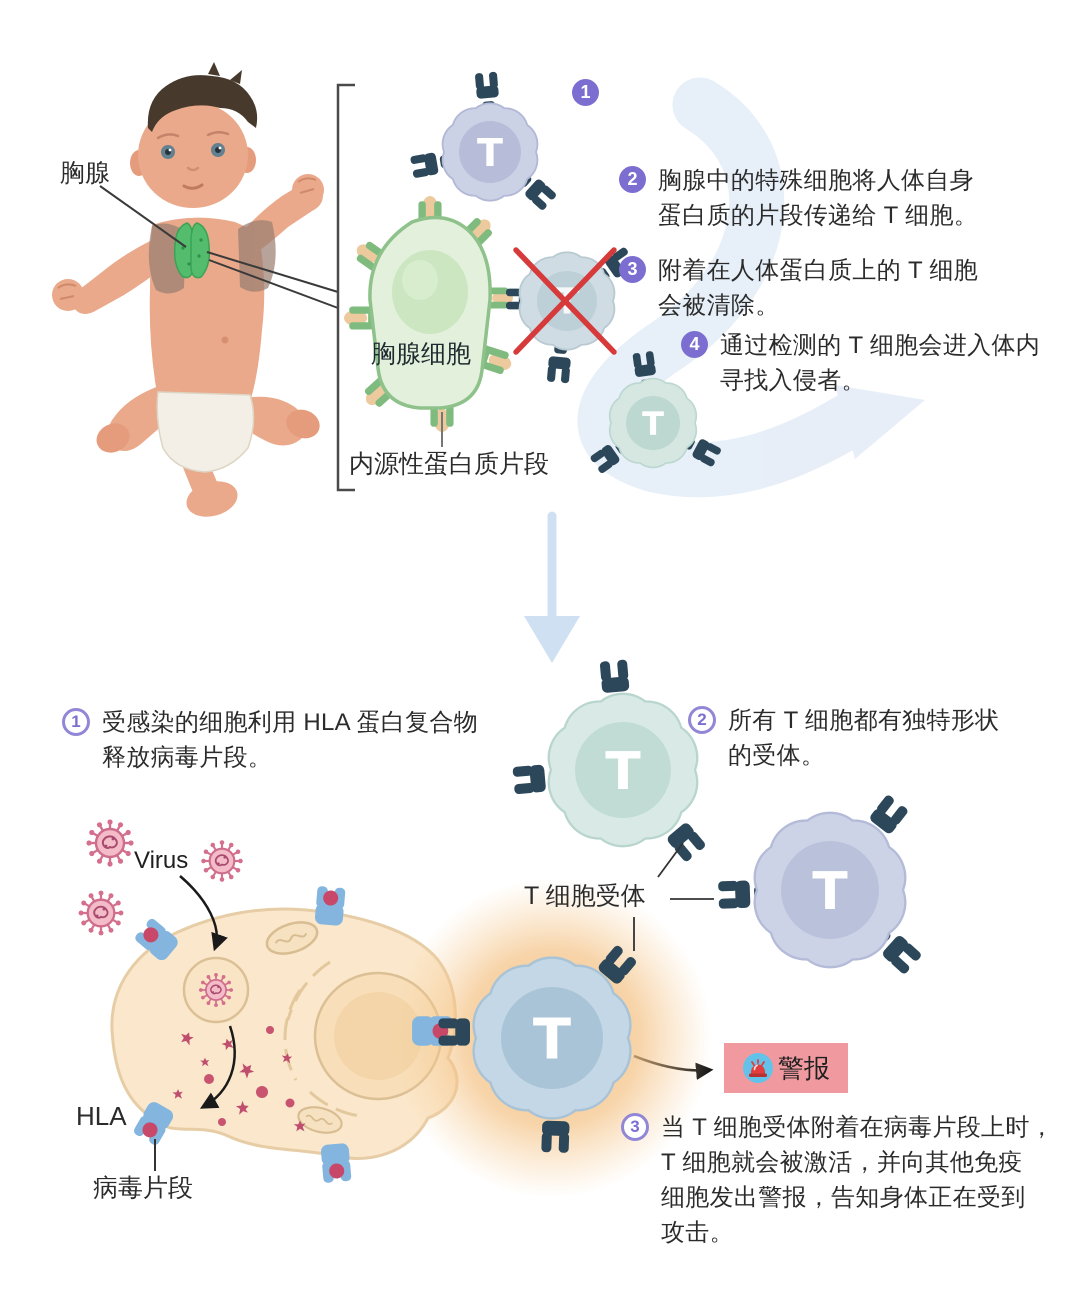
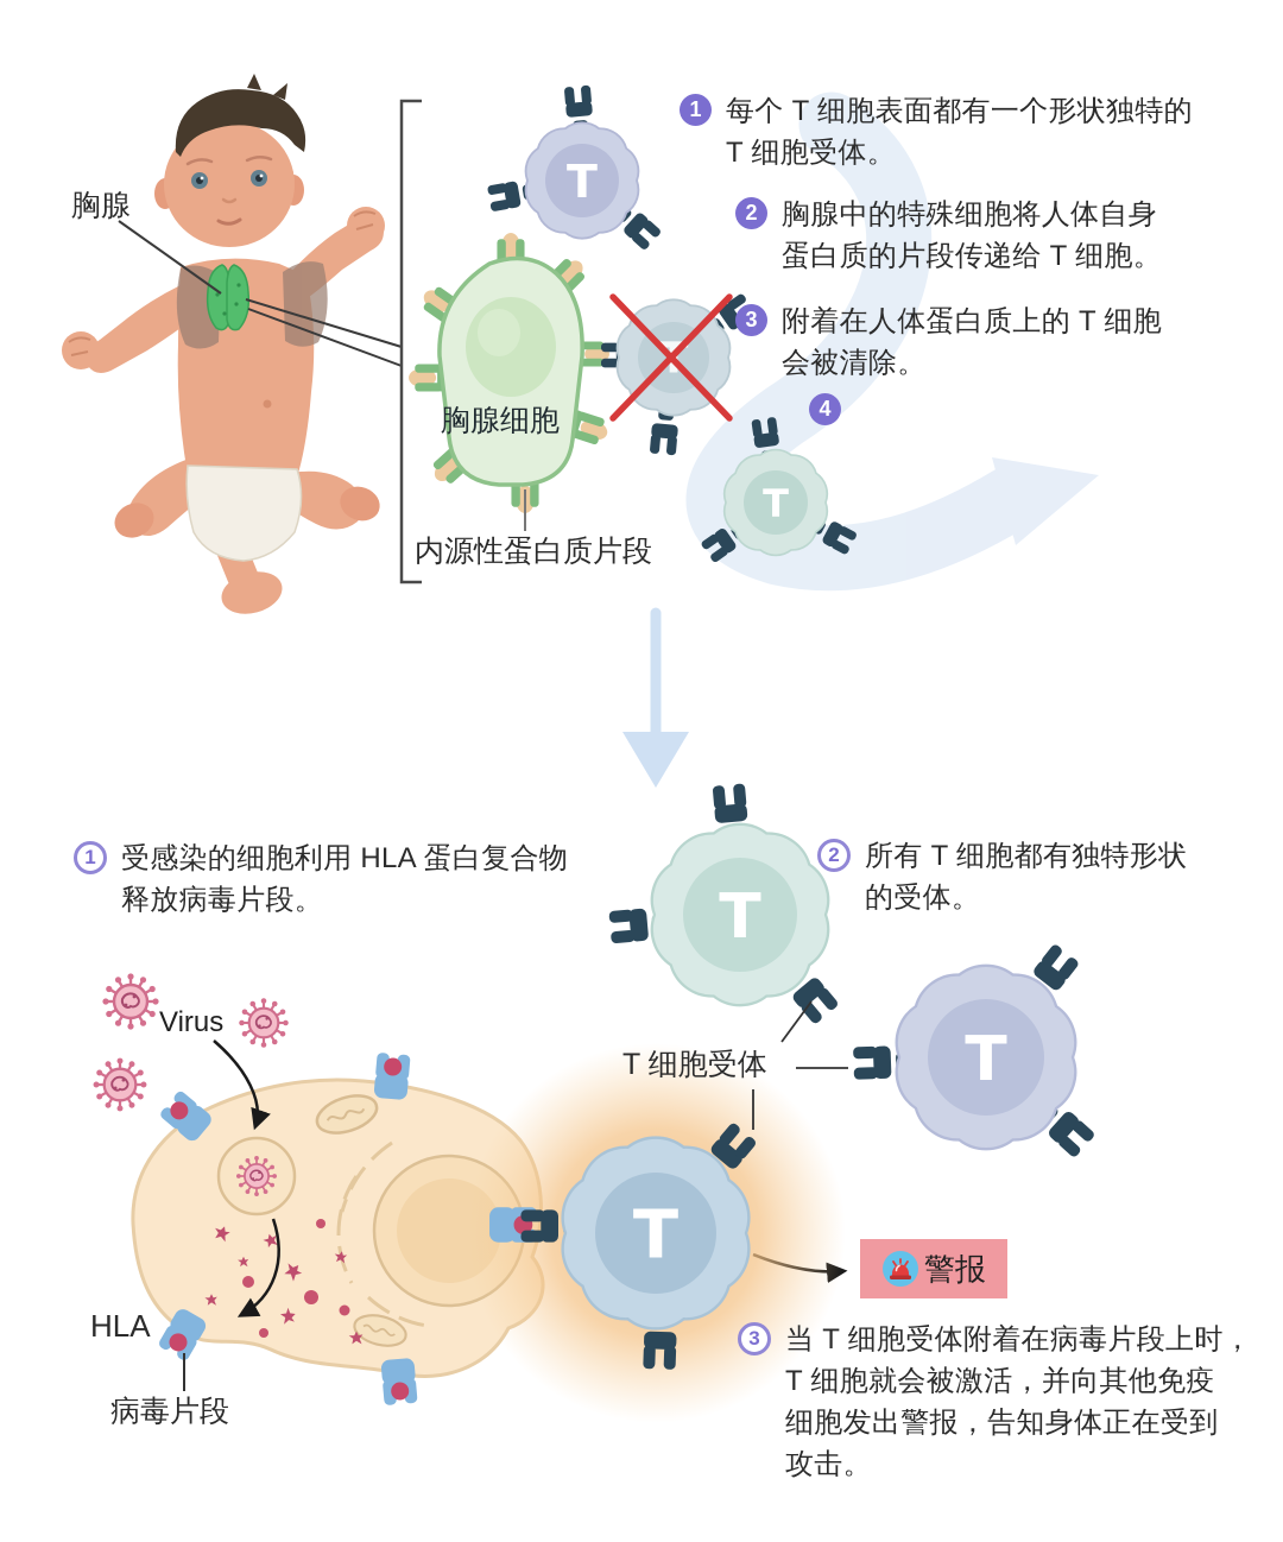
  T
  T
  T
  T
  T
  胸腺
  1
+ 每个 T 细胞表面都有一个形状独特的
+ T 细胞受体。
  2
  胸腺中的特殊细胞将人体自身
  蛋白质的片段传递给 T 细胞。
  3
  附着在人体蛋白质上的 T 细胞
  会被清除。
  4
- 通过检测的 T 细胞会进入体内
- 寻找入侵者。
  胸腺细胞
  内源性蛋白质片段
  1
  受感染的细胞利用 HLA 蛋白复合物
  释放病毒片段。
  2
  所有 T 细胞都有独特形状
  的受体。
  3
  当 T 细胞受体附着在病毒片段上时，
  T 细胞就会被激活，并向其他免疫
  细胞发出警报，告知身体正在受到
  攻击。
  Virus
  HLA
  病毒片段
  T 细胞受体
  警报
